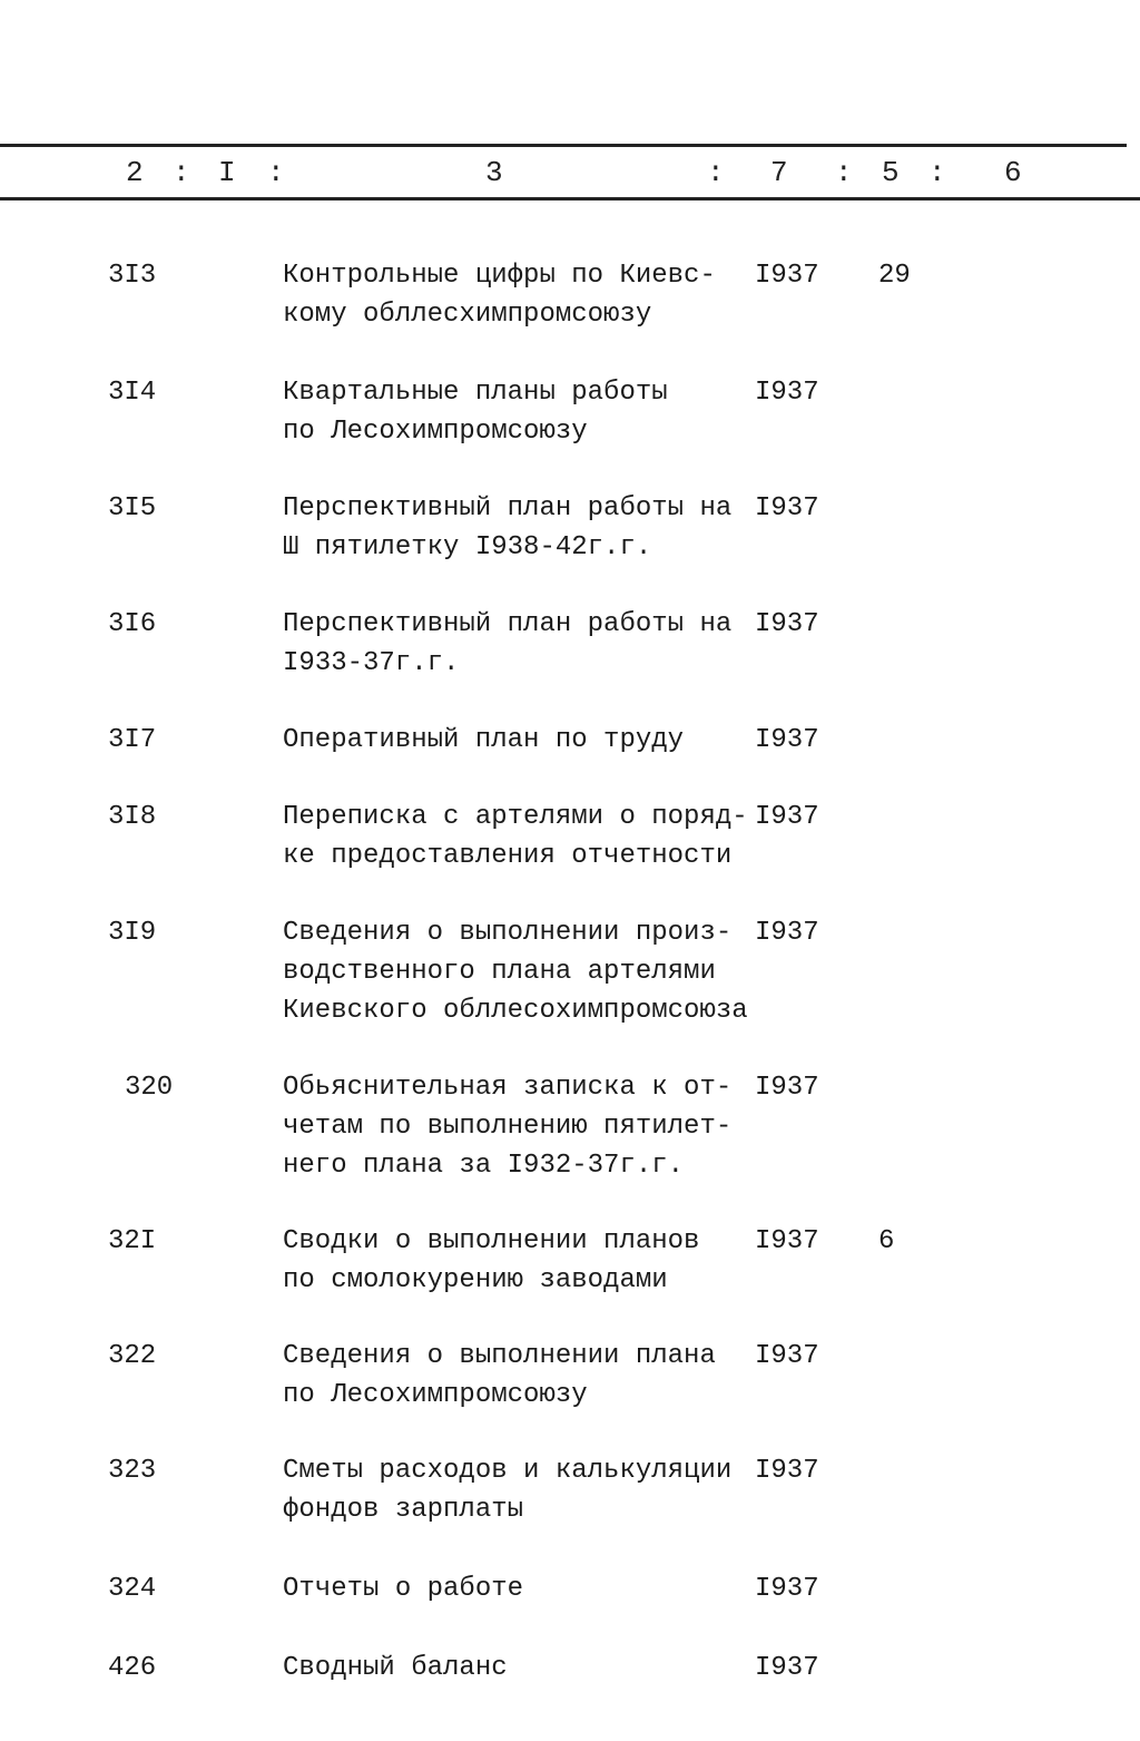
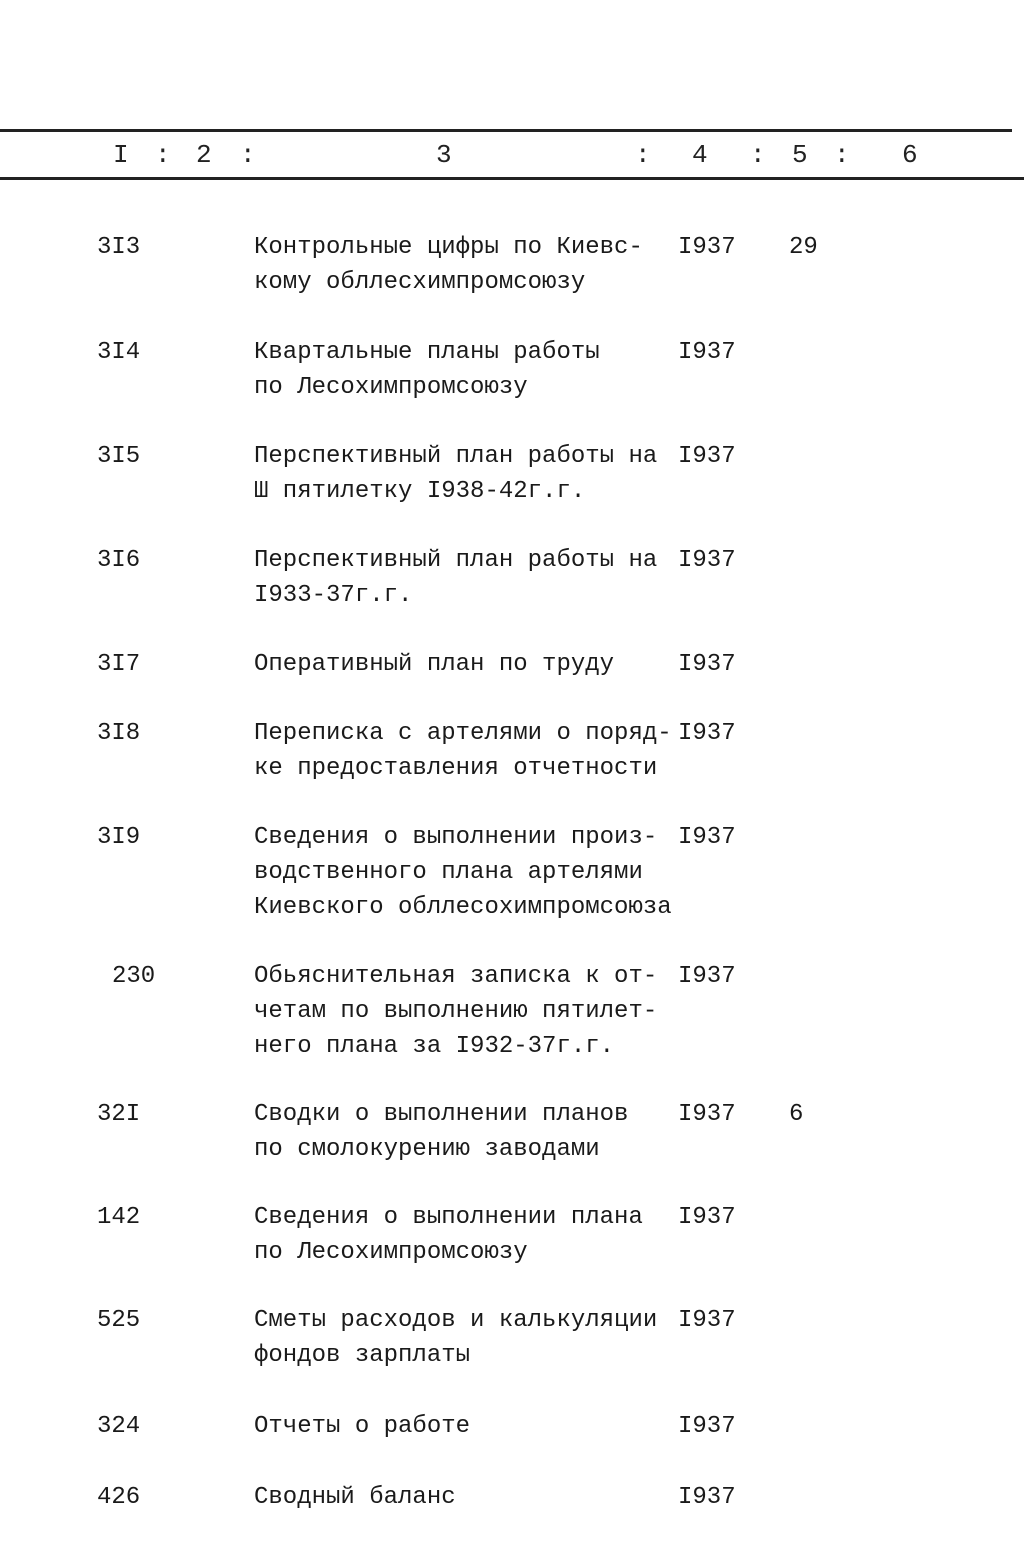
- 2
+ I
  :
- I
+ 2
  :
  3
  :
- 7
+ 4
  :
  5
  :
  6
  3I3
  Контрольные цифры по Киевс-
  кому обллесхимпромсоюзу
  I937
  29
  3I4
  Квартальные планы работы
  по Лесохимпромсоюзу
  I937
  3I5
  Перспективный план работы на
  Ш пятилетку I938-42г.г.
  I937
  3I6
  Перспективный план работы на
  I933-37г.г.
  I937
  3I7
  Оперативный план по труду
  I937
  3I8
  Переписка с артелями о поряд-
  ке предоставления отчетности
  I937
  3I9
  Сведения о выполнении произ-
  водственного плана артелями
  Киевского обллесохимпромсоюза
  I937
- 320
+ 230
  Обьяснительная записка к от-
  четам по выполнению пятилет-
  него плана за I932-37г.г.
  I937
  32I
  Сводки о выполнении планов
  по смолокурению заводами
  I937
  6
- 322
+ 142
  Сведения о выполнении плана
  по Лесохимпромсоюзу
  I937
- 323
+ 525
  Сметы расходов и калькуляции
  фондов зарплаты
  I937
  324
  Отчеты о работе
  I937
  426
  Сводный баланс
  I937
